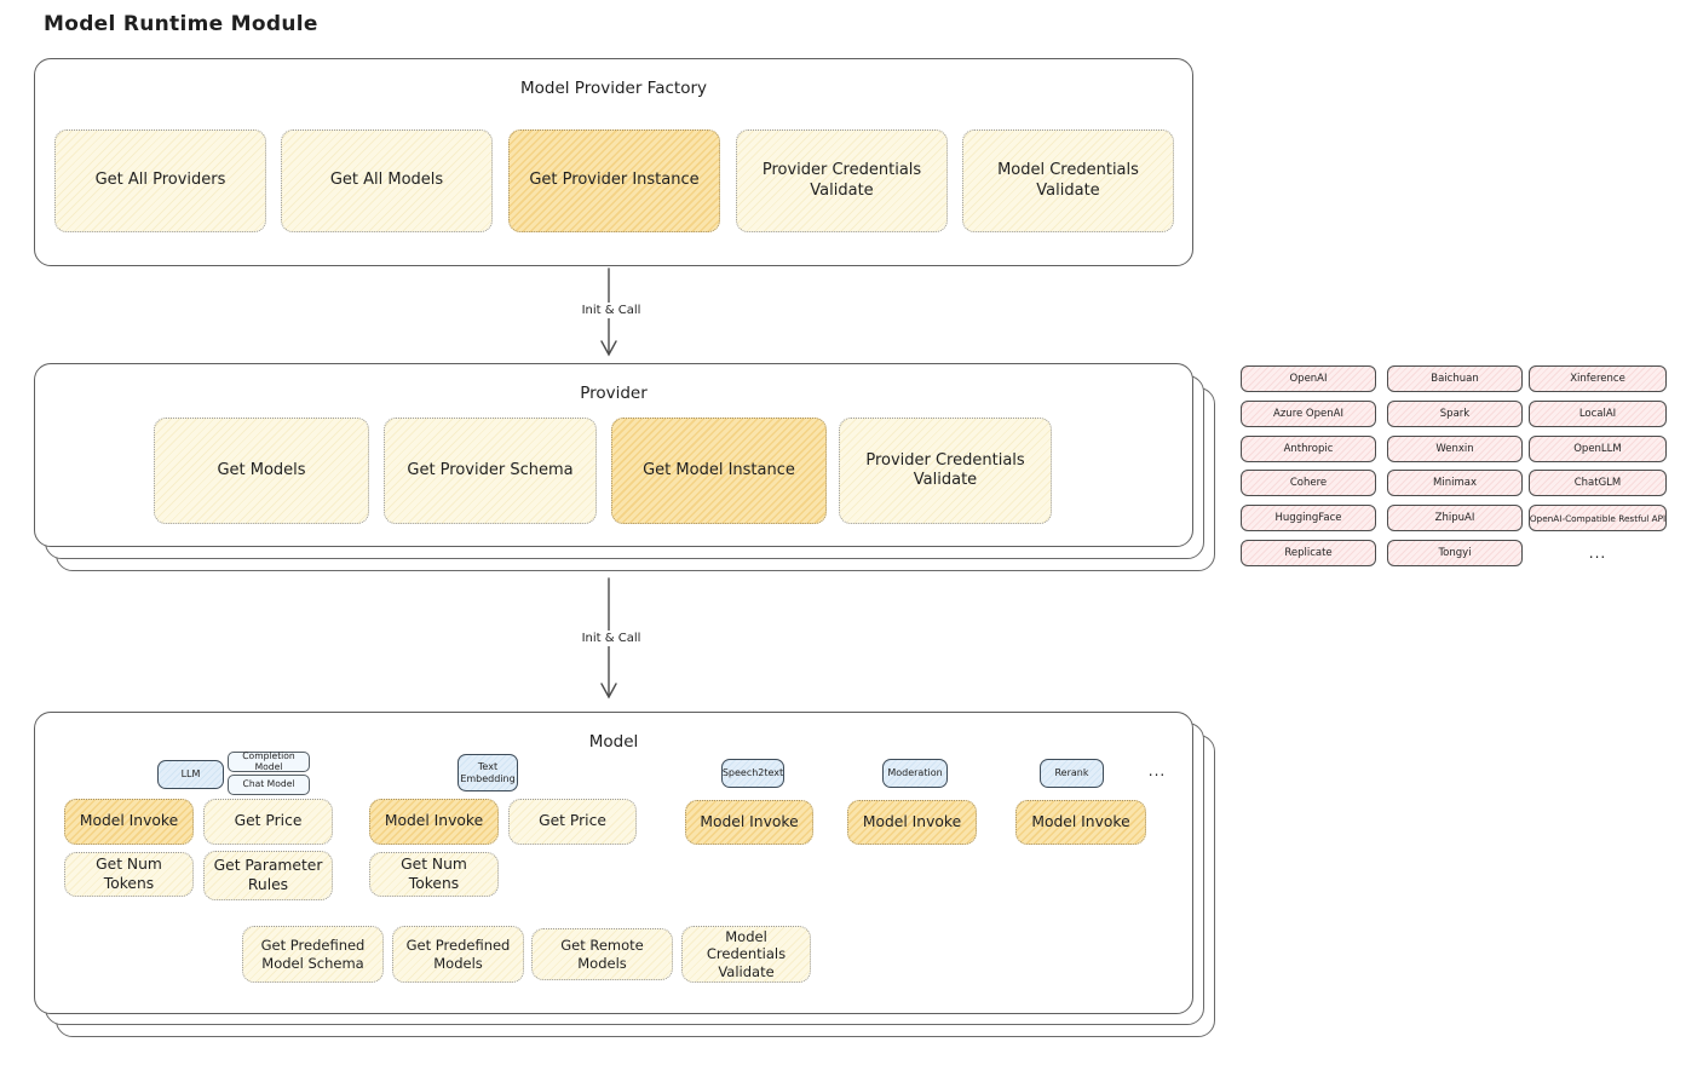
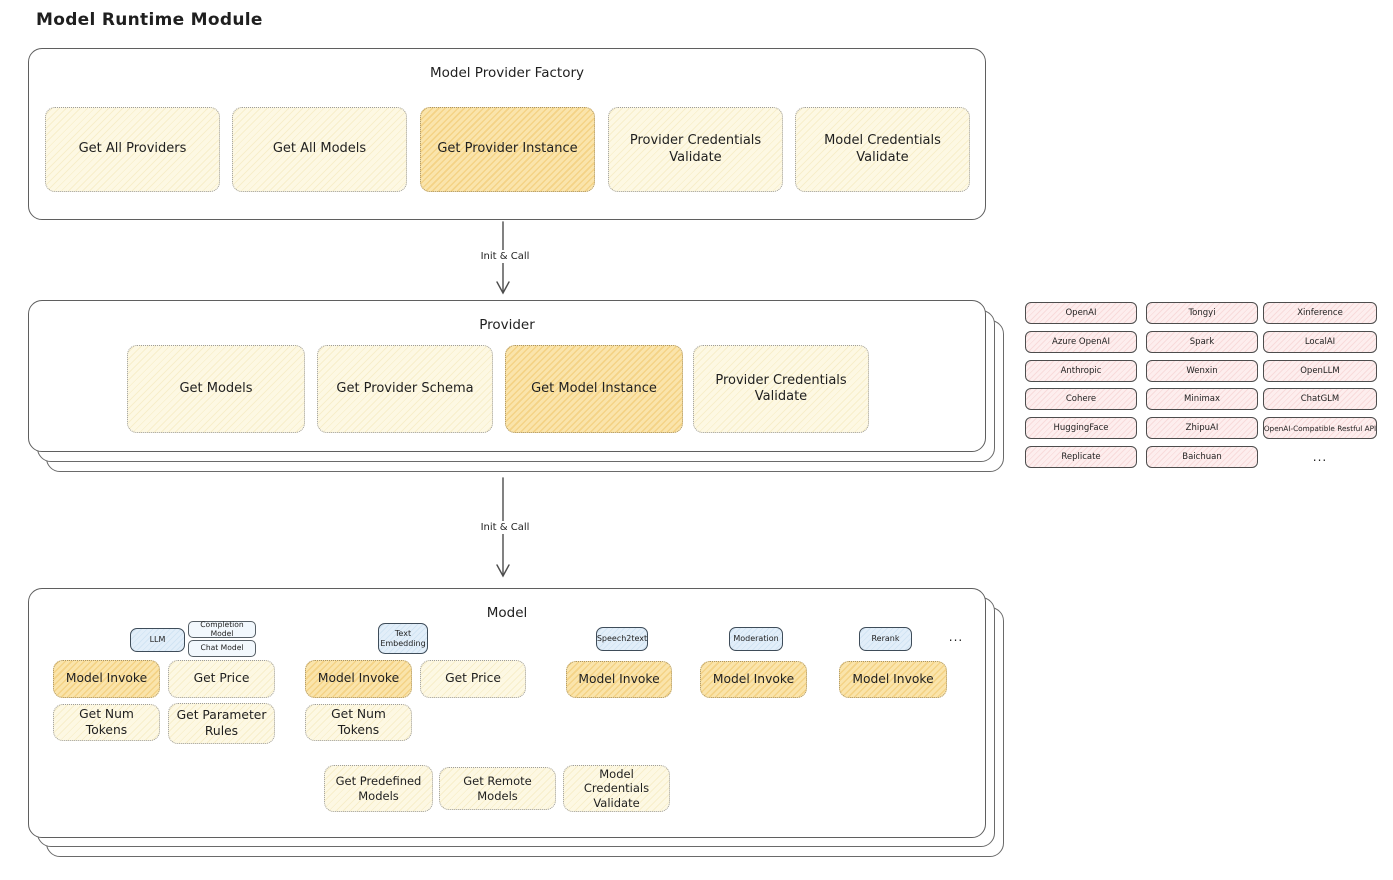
  Model Runtime Module
  Model Provider Factory
  Get All Providers
  Get All Models
  Get Provider Instance
  Provider Credentials Validate
  Model Credentials Validate
  Init & Call
  Provider
  Get Models
  Get Provider Schema
  Get Model Instance
  Provider Credentials Validate
  OpenAI
  Azure OpenAI
  Anthropic
  Cohere
  HuggingFace
  Replicate
- Baichuan
+ Tongyi
  Spark
  Wenxin
  Minimax
  ZhipuAI
- Tongyi
+ Baichuan
  Xinference
  LocalAI
  OpenLLM
  ChatGLM
  OpenAI-Compatible Restful API
  ...
  Init & Call
  Model
  LLM
  Completion Model
  Chat Model
  Text Embedding
  Speech2text
  Moderation
  Rerank
  ...
  Model Invoke
  Get Price
  Model Invoke
  Get Price
  Model Invoke
  Model Invoke
  Model Invoke
  Get Num Tokens
  Get Parameter Rules
  Get Num Tokens
- Get Predefined Model Schema
  Get Predefined Models
  Get Remote Models
  Model Credentials Validate
